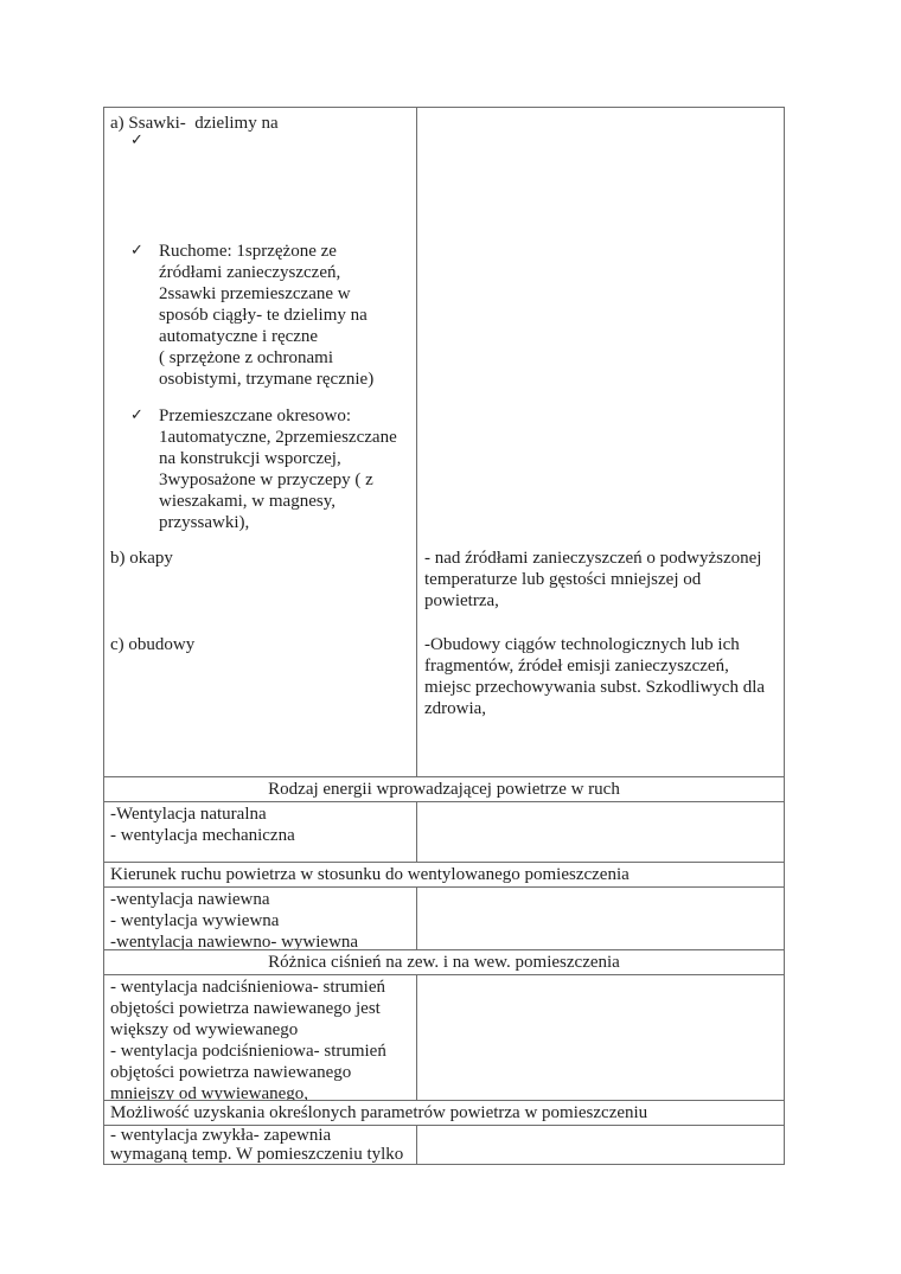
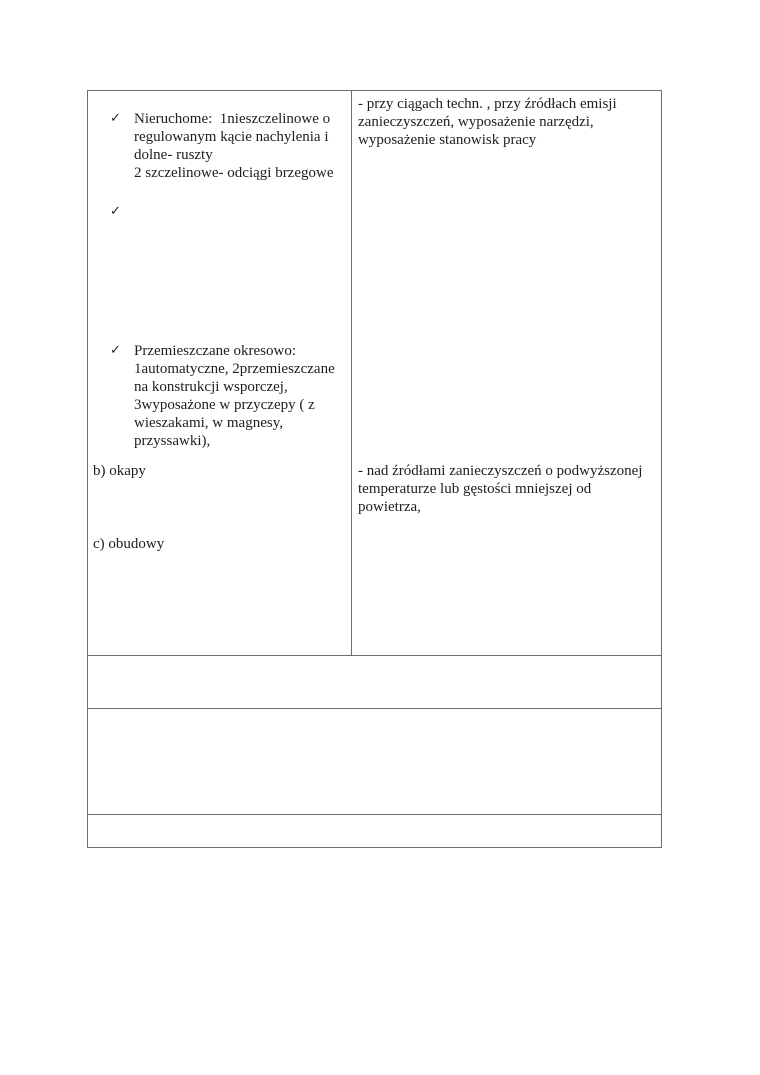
- a) Ssawki- dzielimy na
  ✓
+ Nieruchome: 1nieszczelinowe o
+ regulowanym kącie nachylenia i
+ dolne- ruszty
+ 2 szczelinowe- odciągi brzegowe
  ✓
- Ruchome: 1sprzężone ze
- źródłami zanieczyszczeń,
- 2ssawki przemieszczane w
- sposób ciągły- te dzielimy na
- automatyczne i ręczne
- ( sprzężone z ochronami
- osobistymi, trzymane ręcznie)
  ✓
  Przemieszczane okresowo:
  1automatyczne, 2przemieszczane
  na konstrukcji wsporczej,
  3wyposażone w przyczepy ( z
  wieszakami, w magnesy,
  przyssawki),
  b) okapy
  c) obudowy
+ - przy ciągach techn. , przy źródłach emisji
+ zanieczyszczeń, wyposażenie narzędzi,
+ wyposażenie stanowisk pracy
  - nad źródłami zanieczyszczeń o podwyższonej
  temperaturze lub gęstości mniejszej od
  powietrza,
- -Obudowy ciągów technologicznych lub ich
- fragmentów, źródeł emisji zanieczyszczeń,
- miejsc przechowywania subst. Szkodliwych dla
- zdrowia,
- Rodzaj energii wprowadzającej powietrze w ruch
- -Wentylacja naturalna
- - wentylacja mechaniczna
- Kierunek ruchu powietrza w stosunku do wentylowanego pomieszczenia
- -wentylacja nawiewna
- - wentylacja wywiewna
- -wentylacja nawiewno- wywiewna
- Różnica ciśnień na zew. i na wew. pomieszczenia
- - wentylacja nadciśnieniowa- strumień
- objętości powietrza nawiewanego jest
- większy od wywiewanego
- - wentylacja podciśnieniowa- strumień
- objętości powietrza nawiewanego
- mniejszy od wywiewanego,
- Możliwość uzyskania określonych parametrów powietrza w pomieszczeniu
- - wentylacja zwykła- zapewnia
- wymaganą temp. W pomieszczeniu tylko
